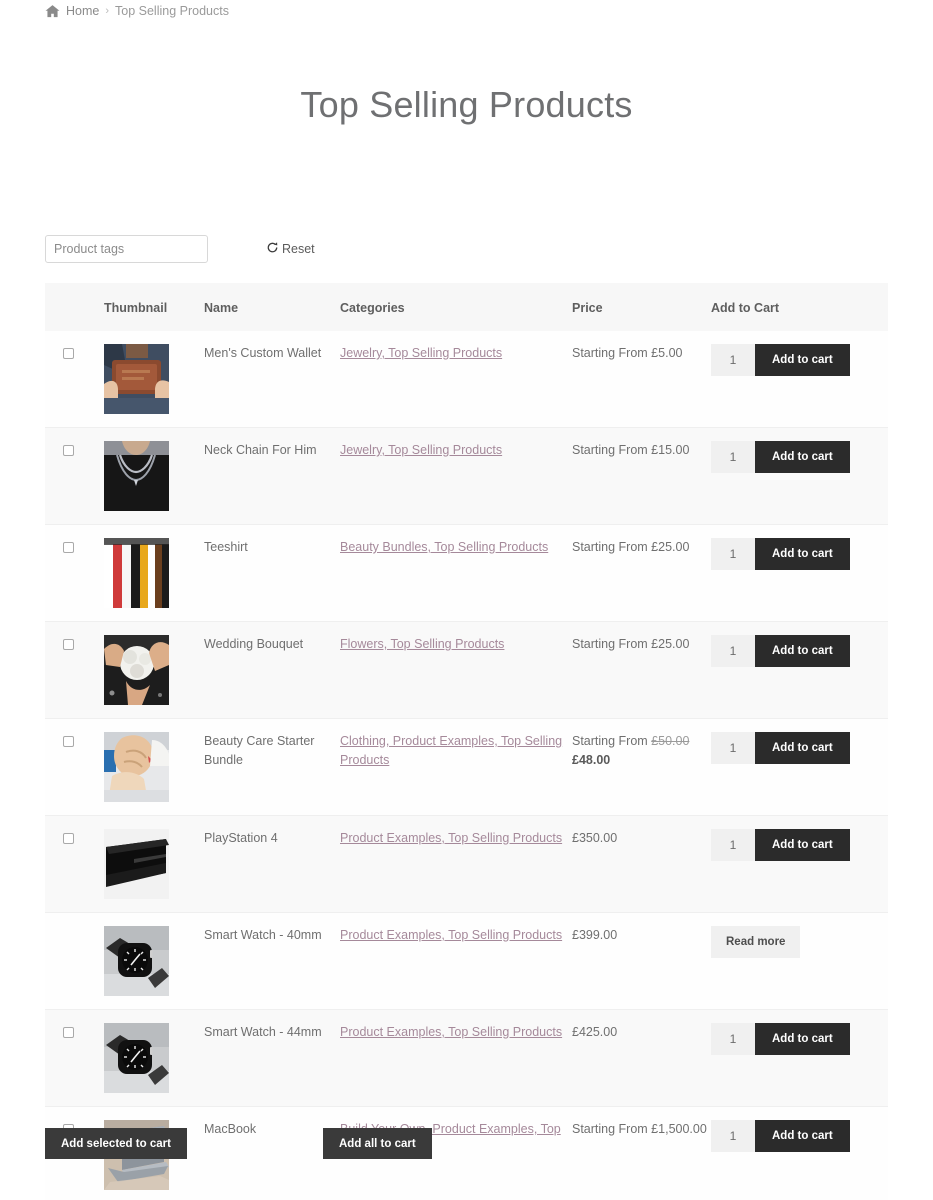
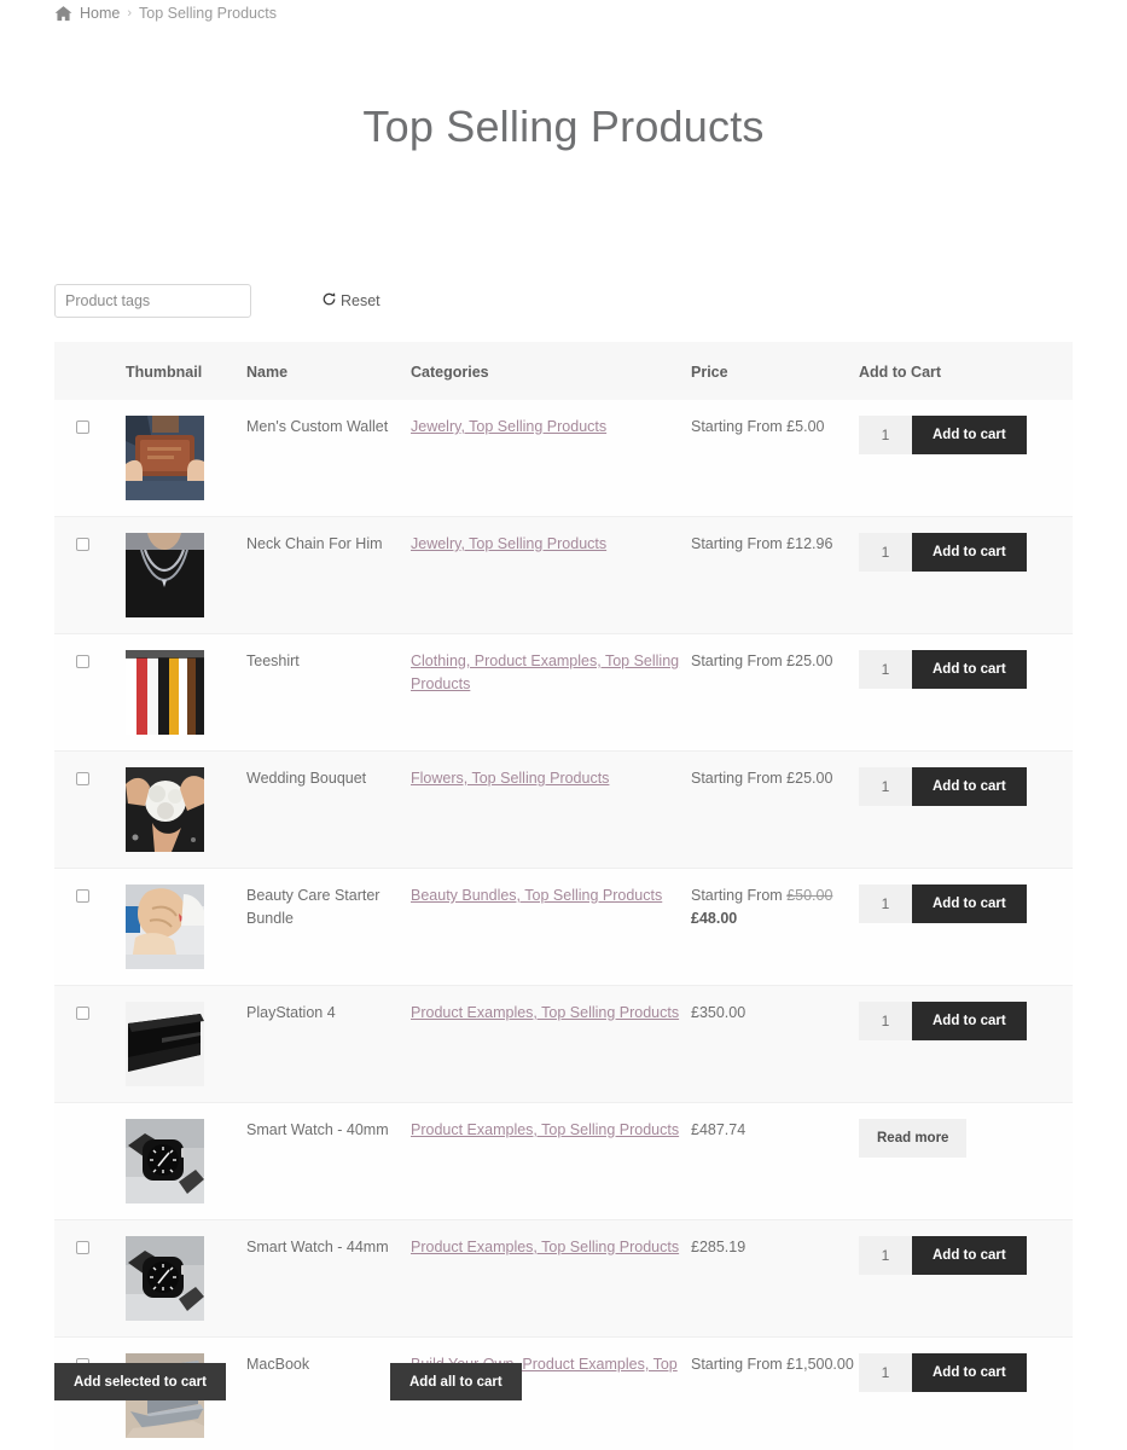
  Home
  ›
  Top Selling Products
  Top Selling Products
  Product tags
  Reset
  	Thumbnail	Name	Categories	Price	Add to Cart
  		Men's Custom Wallet	Jewelry, Top Selling Products	Starting From £5.00	1 Add to cart
- 		Neck Chain For Him	Jewelry, Top Selling Products	Starting From £15.00	1 Add to cart
+ 		Neck Chain For Him	Jewelry, Top Selling Products	Starting From £12.96	1 Add to cart
- 		Teeshirt	Beauty Bundles, Top Selling Products	Starting From £25.00	1 Add to cart
+ 		Teeshirt	Clothing, Product Examples, Top Selling Products	Starting From £25.00	1 Add to cart
  		Wedding Bouquet	Flowers, Top Selling Products	Starting From £25.00	1 Add to cart
- 		Beauty Care Starter Bundle	Clothing, Product Examples, Top Selling Products	Starting From £50.00£48.00	1 Add to cart
+ 		Beauty Care Starter Bundle	Beauty Bundles, Top Selling Products	Starting From £50.00£48.00	1 Add to cart
  		PlayStation 4	Product Examples, Top Selling Products	£350.00	1 Add to cart
- 		Smart Watch - 40mm	Product Examples, Top Selling Products	£399.00	Read more
+ 		Smart Watch - 40mm	Product Examples, Top Selling Products	£487.74	Read more
- 		Smart Watch - 44mm	Product Examples, Top Selling Products	£425.00	1 Add to cart
+ 		Smart Watch - 44mm	Product Examples, Top Selling Products	£285.19	1 Add to cart
  Add selected to cart
  Add all to cart
